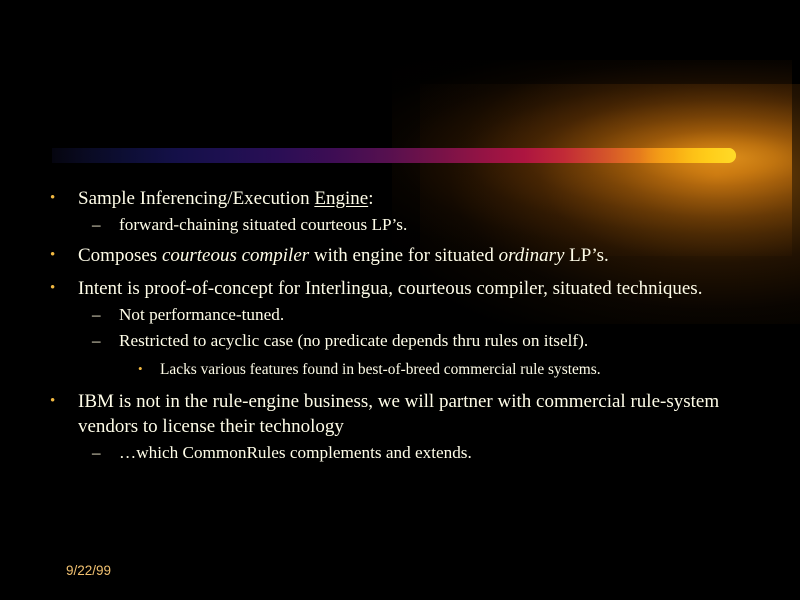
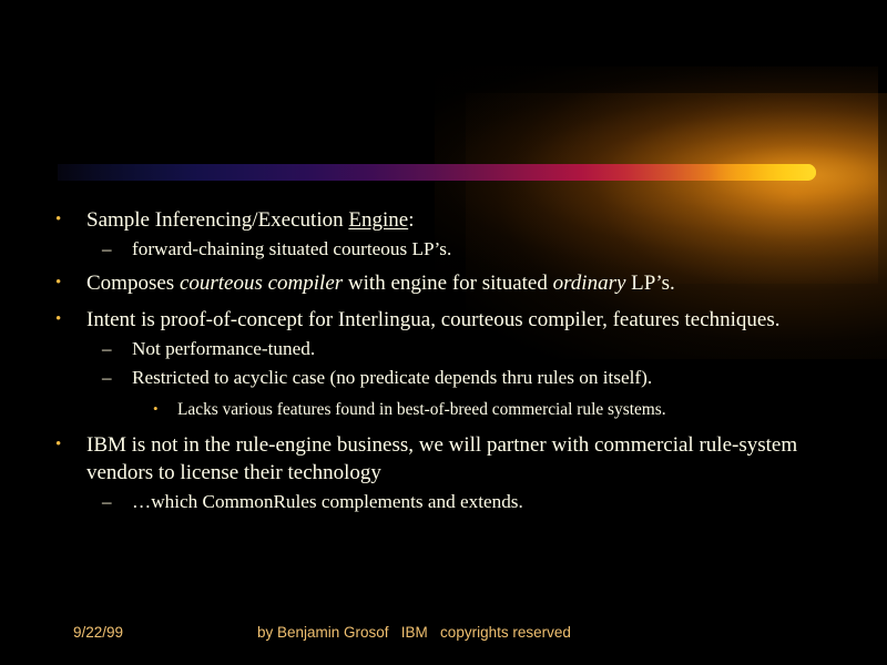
  •
  Sample Inferencing/Execution Engine:
  –
  forward-chaining situated courteous LP’s.
  •
  Composes courteous compiler with engine for situated ordinary LP’s.
  •
- Intent is proof-of-concept for Interlingua, courteous compiler, situated techniques.
+ Intent is proof-of-concept for Interlingua, courteous compiler, features techniques.
  –
  Not performance-tuned.
  –
  Restricted to acyclic case (no predicate depends thru rules on itself).
  •
  Lacks various features found in best-of-breed commercial rule systems.
  •
  IBM is not in the rule-engine business, we will partner with commercial rule-system vendors to license their technology
  –
  …which CommonRules complements and extends.
  9/22/99
+ by Benjamin Grosof IBM copyrights reserved
